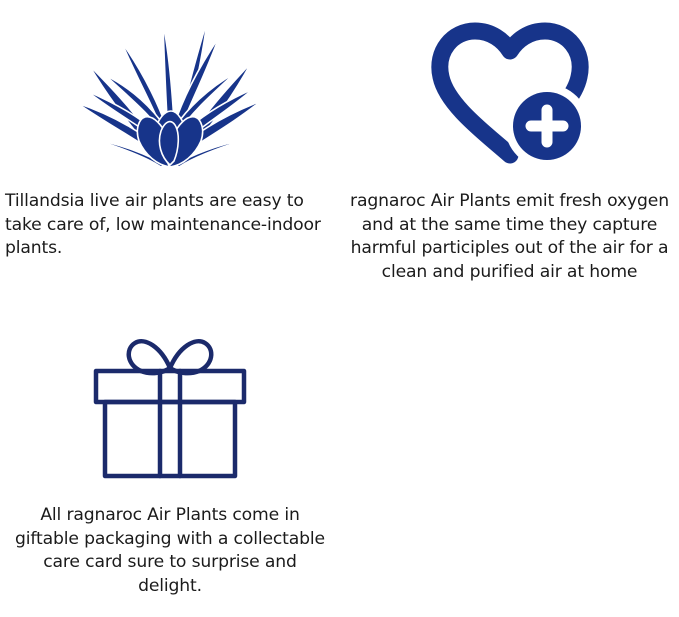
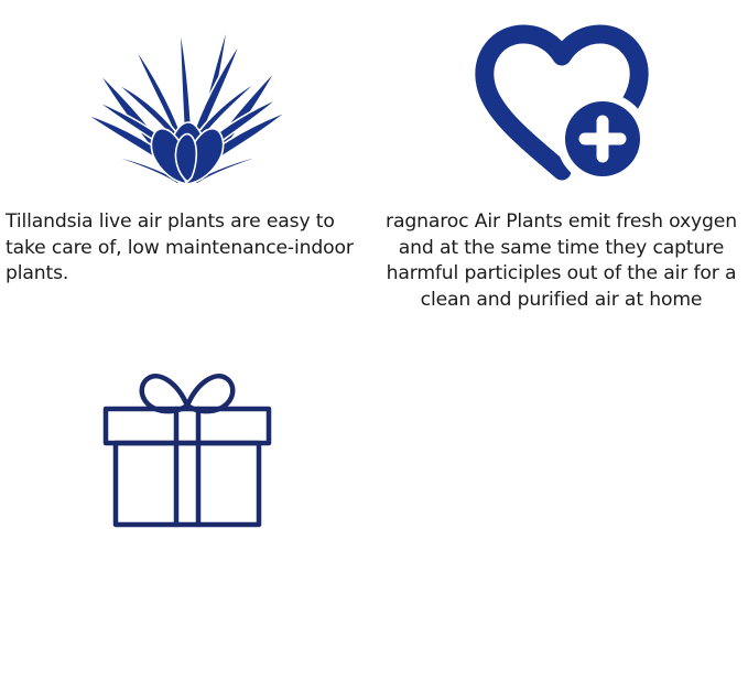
  Tillandsia live air plants are easy to take care of, low maintenance-indoor plants.
  ragnaroc Air Plants emit fresh oxygen and at the same time they capture harmful participles out of the air for a clean and purified air at home
- All ragnaroc Air Plants come in giftable packaging with a collectable care card sure to surprise and delight.
